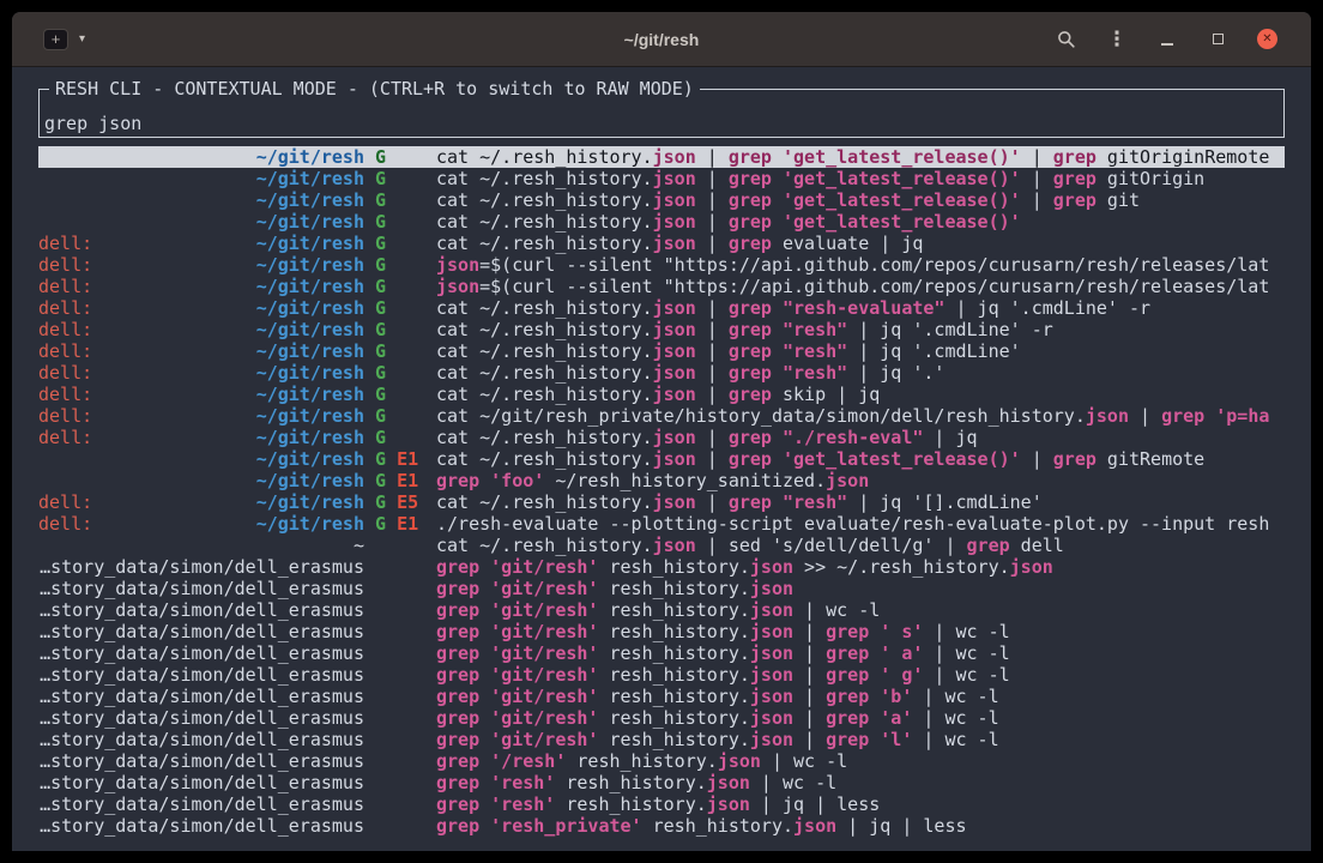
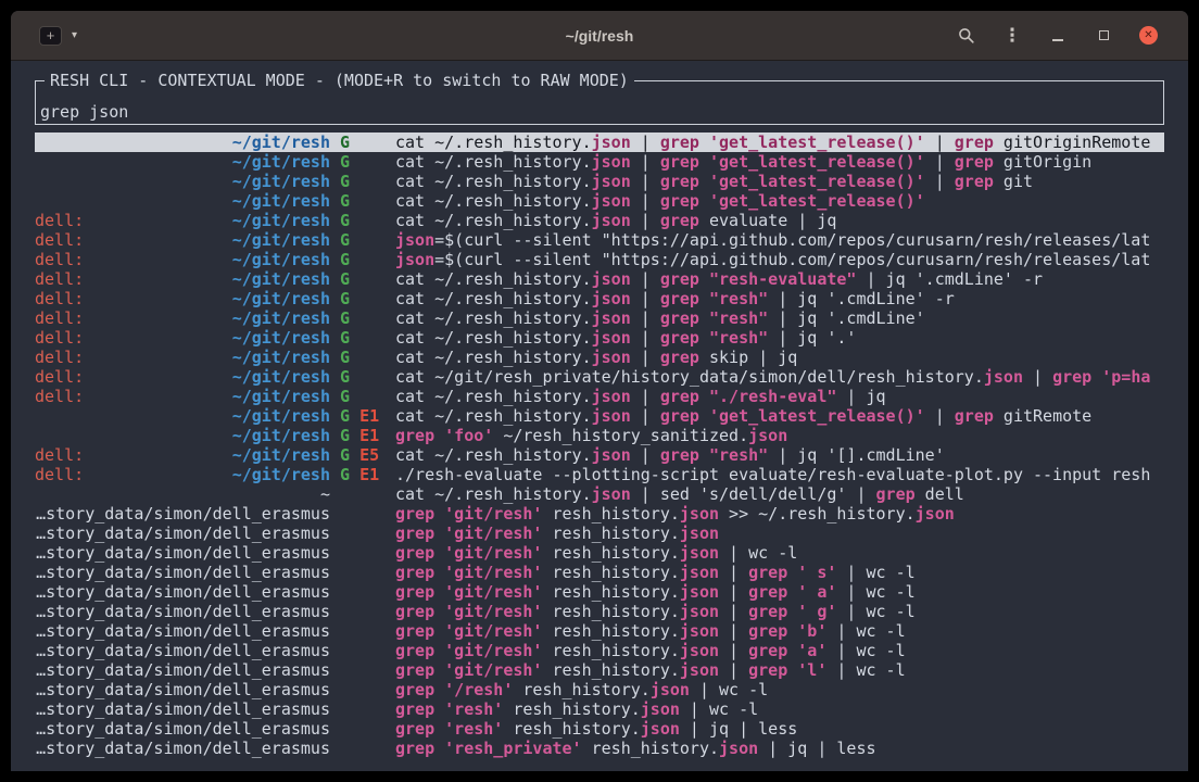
  +
  ▾
  ~/git/resh
  ⋮
  ✕
- RESH CLI - CONTEXTUAL MODE - (CTRL+R to switch to RAW MODE)
+ RESH CLI - CONTEXTUAL MODE - (MODE+R to switch to RAW MODE)
  grep json
  ~/git/resh
  G
  cat ~/.resh_history.json | grep 'get_latest_release()' | grep gitOriginRemote
  ~/git/resh
  G
  cat ~/.resh_history.json | grep 'get_latest_release()' | grep gitOrigin
  ~/git/resh
  G
  cat ~/.resh_history.json | grep 'get_latest_release()' | grep git
  ~/git/resh
  G
  cat ~/.resh_history.json | grep 'get_latest_release()'
  dell:
  ~/git/resh
  G
  cat ~/.resh_history.json | grep evaluate | jq
  dell:
  ~/git/resh
  G
  json=$(curl --silent "https://api.github.com/repos/curusarn/resh/releases/lat
  dell:
  ~/git/resh
  G
  json=$(curl --silent "https://api.github.com/repos/curusarn/resh/releases/lat
  dell:
  ~/git/resh
  G
  cat ~/.resh_history.json | grep "resh-evaluate" | jq '.cmdLine' -r
  dell:
  ~/git/resh
  G
  cat ~/.resh_history.json | grep "resh" | jq '.cmdLine' -r
  dell:
  ~/git/resh
  G
  cat ~/.resh_history.json | grep "resh" | jq '.cmdLine'
  dell:
  ~/git/resh
  G
  cat ~/.resh_history.json | grep "resh" | jq '.'
  dell:
  ~/git/resh
  G
  cat ~/.resh_history.json | grep skip | jq
  dell:
  ~/git/resh
  G
  cat ~/git/resh_private/history_data/simon/dell/resh_history.json | grep 'p=ha
  dell:
  ~/git/resh
  G
  cat ~/.resh_history.json | grep "./resh-eval" | jq
  ~/git/resh
  G E1
  cat ~/.resh_history.json | grep 'get_latest_release()' | grep gitRemote
  ~/git/resh
  G E1
  grep 'foo' ~/resh_history_sanitized.json
  dell:
  ~/git/resh
  G E5
  cat ~/.resh_history.json | grep "resh" | jq '[].cmdLine'
  dell:
  ~/git/resh
  G E1
  ./resh-evaluate --plotting-script evaluate/resh-evaluate-plot.py --input resh
  ~
  cat ~/.resh_history.json | sed 's/dell/dell/g' | grep dell
  …story_data/simon/dell_erasmus
  grep 'git/resh' resh_history.json >> ~/.resh_history.json
  …story_data/simon/dell_erasmus
  grep 'git/resh' resh_history.json
  …story_data/simon/dell_erasmus
  grep 'git/resh' resh_history.json | wc -l
  …story_data/simon/dell_erasmus
  grep 'git/resh' resh_history.json | grep ' s' | wc -l
  …story_data/simon/dell_erasmus
  grep 'git/resh' resh_history.json | grep ' a' | wc -l
  …story_data/simon/dell_erasmus
  grep 'git/resh' resh_history.json | grep ' g' | wc -l
  …story_data/simon/dell_erasmus
  grep 'git/resh' resh_history.json | grep 'b' | wc -l
  …story_data/simon/dell_erasmus
  grep 'git/resh' resh_history.json | grep 'a' | wc -l
  …story_data/simon/dell_erasmus
  grep 'git/resh' resh_history.json | grep 'l' | wc -l
  …story_data/simon/dell_erasmus
  grep '/resh' resh_history.json | wc -l
  …story_data/simon/dell_erasmus
  grep 'resh' resh_history.json | wc -l
  …story_data/simon/dell_erasmus
  grep 'resh' resh_history.json | jq | less
  …story_data/simon/dell_erasmus
  grep 'resh_private' resh_history.json | jq | less
